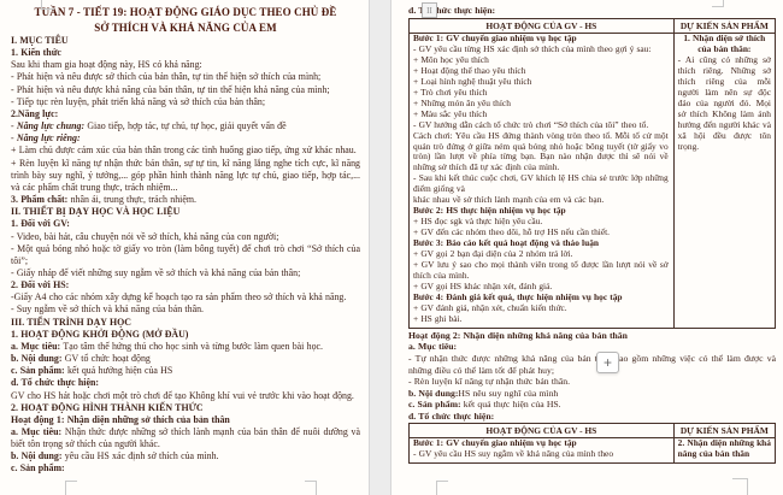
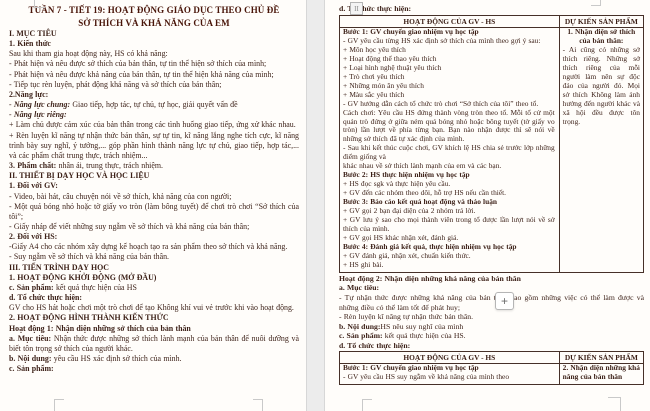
  TUẦN 7 - TIẾT 19: HOẠT ĐỘNG GIÁO DỤC THEO CHỦ ĐỀ
  SỞ THÍCH VÀ KHẢ NĂNG CỦA EM
  I. MỤC TIÊU
  1. Kiến thức
  Sau khi tham gia hoạt động này, HS có khả năng:
  - Phát hiện và nêu được sở thích của bản thân, tự tin thể hiện sở thích của mình;
  - Phát hiện và nêu được khả năng của bản thân, tự tin thể hiện khả năng của mình;
- - Tiếp tục rèn luyện, phát triển khả năng và sở thích của bản thân;
+ - Tiếp tục rèn luyện, phát động khả năng và sở thích của bản thân;
  2.Năng lực:
  - Năng lực chung: Giao tiếp, hợp tác, tự chủ, tự học, giải quyết vấn đề
  - Năng lực riêng:
  + Làm chủ được cảm xúc của bản thân trong các tình huống giao tiếp, ứng xử khác nhau.
  + Rèn luyện kĩ năng tự nhận thức bản thân, sự tự tin, kĩ năng lắng nghe tích cực, kĩ năng trình bày suy nghĩ, ý tưởng,... góp phần hình thành năng lực tự chủ, giao tiếp, hợp tác,... và các phẩm chất trung thực, trách nhiệm...
  3. Phẩm chất: nhân ái, trung thực, trách nhiệm.
  II. THIẾT BỊ DẠY HỌC VÀ HỌC LIỆU
  1. Đối với GV:
  - Video, bài hát, câu chuyện nói về sở thích, khả năng của con người;
  - Một quả bóng nhỏ hoặc tờ giấy vo tròn (làm bông tuyết) để chơi trò chơi “Sở thích của tôi”;
  - Giấy nháp để viết những suy ngẫm về sở thích và khả năng của bản thân;
  2. Đối với HS:
  -Giấy A4 cho các nhóm xây dựng kế hoạch tạo ra sản phẩm theo sở thích và khả năng.
  - Suy ngẫm về sở thích và khả năng của bản thân.
  III. TIẾN TRÌNH DẠY HỌC
  1. HOẠT ĐỘNG KHỞI ĐỘNG (MỞ ĐẦU)
- a. Mục tiêu: Tạo tâm thế hứng thú cho học sinh và từng bước làm quen bài học.
- b. Nội dung: GV tổ chức hoạt động
- c. Sản phẩm: kết quả hưởng hiện của HS
+ c. Sản phẩm: kết quả thực hiện của HS
  d. Tổ chức thực hiện:
  GV cho HS hát hoặc chơi một trò chơi để tạo Không khí vui vẻ trước khi vào hoạt động.
  2. HOẠT ĐỘNG HÌNH THÀNH KIẾN THỨC
  Hoạt động 1: Nhận diện những sở thích của bản thân
  a. Mục tiêu: Nhận thức được những sở thích lành mạnh của bản thân để nuôi dưỡng và biết tôn trọng sở thích của người khác.
  b. Nội dung: yêu cầu HS xác định sở thích của mình.
  c. Sản phẩm:
  II
  d.hức thực hiện:
  HOẠT ĐỘNG CỦA GV - HS
  DỰ KIẾN SẢN PHẨM
  Bước 1: GV chuyển giao nhiệm vụ học tập
  - GV yêu cầu từng HS xác định sở thích của mình theo gợi ý sau:
  + Môn học yêu thích
  + Hoạt động thể thao yêu thích
  + Loại hình nghệ thuật yêu thích
  + Trò chơi yêu thích
  + Những món ăn yêu thích
  + Màu sắc yêu thích
  - GV hướng dẫn cách tổ chức trò chơi “Sở thích của tôi” theo tổ.
  Cách chơi: Yêu cầu HS đứng thành vòng tròn theo tổ. Mỗi tổ cử một quản trò đứng ở giữa ném quả bóng nhỏ hoặc bông tuyết (tờ giấy vo tròn) lần lượt về phía từng bạn. Bạn nào nhận được thì sẽ nói về những sở thích đã tự xác định của mình.
  - Sau khi kết thúc cuộc chơi, GV khích lệ HS chia sẻ trước lớp những điểm giống và
  khác nhau về sở thích lành mạnh của em và các bạn.
  Bước 2: HS thực hiện nhiệm vụ học tập
  + HS đọc sgk và thực hiện yêu cầu.
  + GV đến các nhóm theo dõi, hỗ trợ HS nếu cần thiết.
  Bước 3: Báo cáo kết quả hoạt động và thảo luận
  + GV gọi 2 bạn đại diện của 2 nhóm trả lời.
  + GV lưu ý sao cho mọi thành viên trong tổ được lần lượt nói về sở thích của mình.
  + GV gọi HS khác nhận xét, đánh giá.
  Bước 4: Đánh giá kết quả, thực hiện nhiệm vụ học tập
  + GV đánh giá, nhận xét, chuẩn kiến thức.
  + HS ghi bài.
  1. Nhận diện sở thích của bản thân:
  - Ai cũng có những sở thích riêng. Những sở thích riêng của mỗi người làm nên sự độc đáo của người đó. Mọi sở thích Không làm ảnh hưởng đến người khác và xã hội đều được tôn trọng.
  Hoạt động 2: Nhận diện những khả năng của bản thân
  a. Mục tiêu:
  - Tự nhận thức được những khả năng của bảnao gồm những việc có thể làm được và những điều có thể làm tốt để phát huy;
  - Rèn luyện kĩ năng tự nhận thức bản thân.
  b. Nội dung:HS nêu suy nghĩ của mình
  c. Sản phẩm: kết quả thực hiện của HS.
  d. Tổ chức thực hiện:
  HOẠT ĐỘNG CỦA GV - HS
  DỰ KIẾN SẢN PHẨM
  Bước 1: GV chuyển giao nhiệm vụ học tập
  - GV yêu cầu HS suy ngẫm về khả năng của mình theo
  2. Nhận diện những khả năng của bản thân
  +
